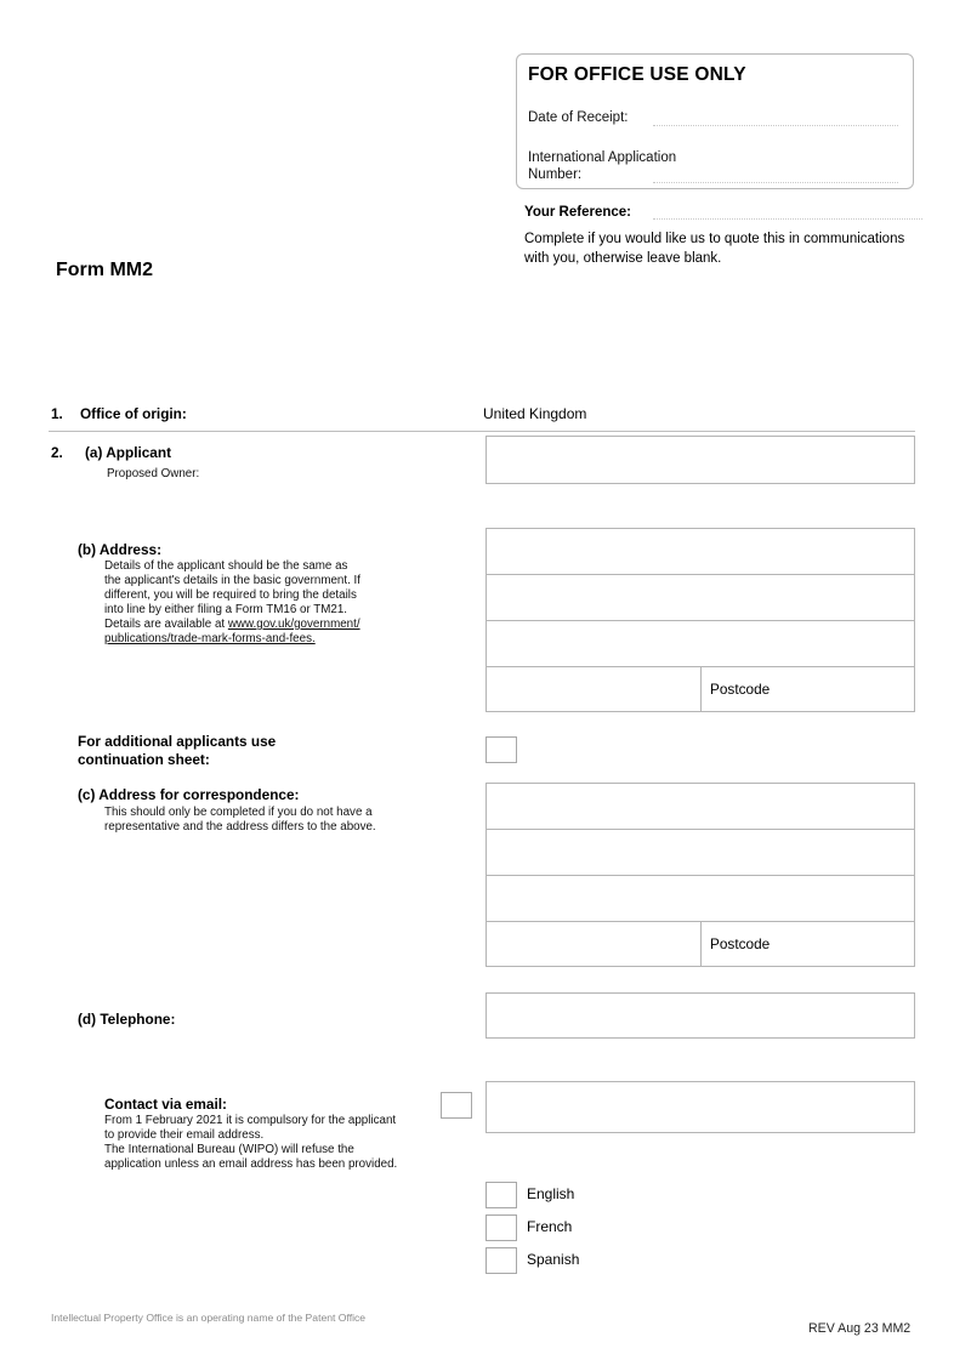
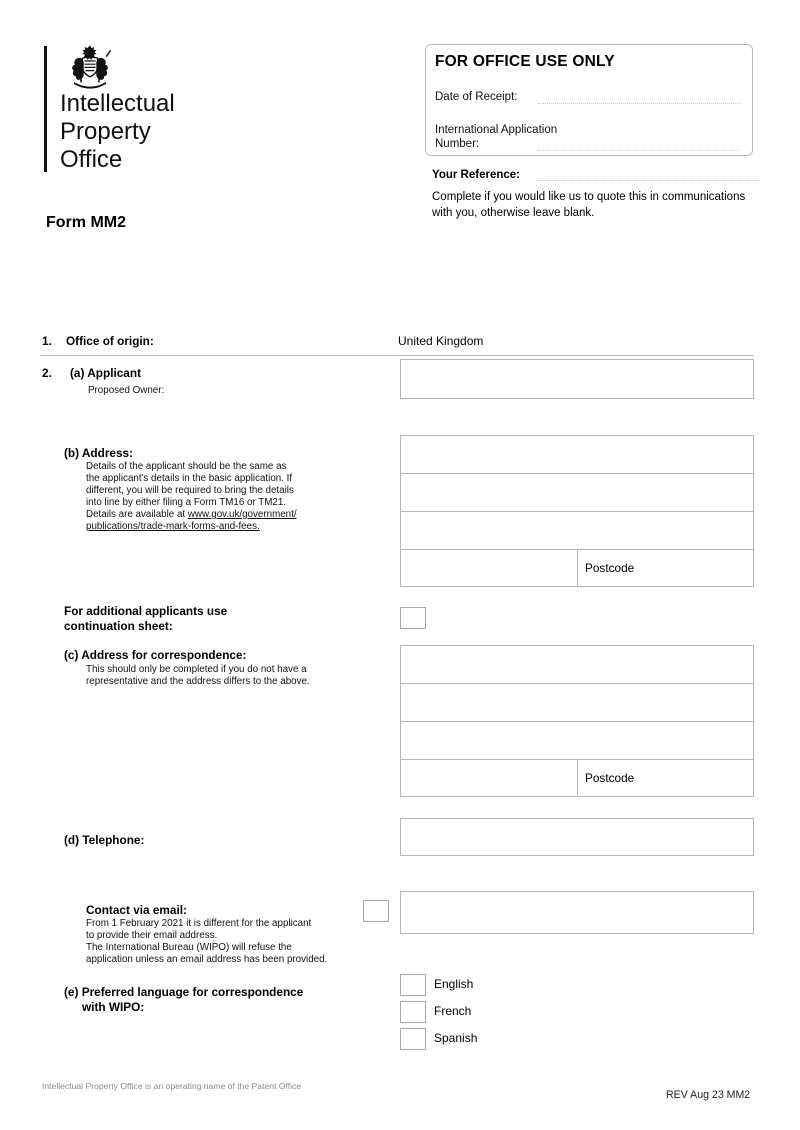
+ Intellectual
+ Property
+ Office
  FOR OFFICE USE ONLY
  Date of Receipt:
  International Application
  Number:
  Your Reference:
  Complete if you would like us to quote this in communications with you, otherwise leave blank.
  Form MM2
  1.
  Office of origin:
  United Kingdom
  2.
  (a) Applicant
  Proposed Owner:
  (b) Address:
  Details of the applicant should be the same as
- the applicant's details in the basic government. If
+ the applicant's details in the basic application. If
  different, you will be required to bring the details
  into line by either filing a Form TM16 or TM21.
  Details are available at www.gov.uk/government/
  publications/trade-mark-forms-and-fees.
  Postcode
  For additional applicants use
  continuation sheet:
  (c) Address for correspondence:
  This should only be completed if you do not have a
  representative and the address differs to the above.
  Postcode
  (d) Telephone:
  Contact via email:
- From 1 February 2021 it is compulsory for the applicant
+ From 1 February 2021 it is different for the applicant
  to provide their email address.
  The International Bureau (WIPO) will refuse the
  application unless an email address has been provided.
+ (e) Preferred language for correspondence
+ with WIPO:
  English
  French
  Spanish
  Intellectual Property Office is an operating name of the Patent Office
  REV Aug 23 MM2
